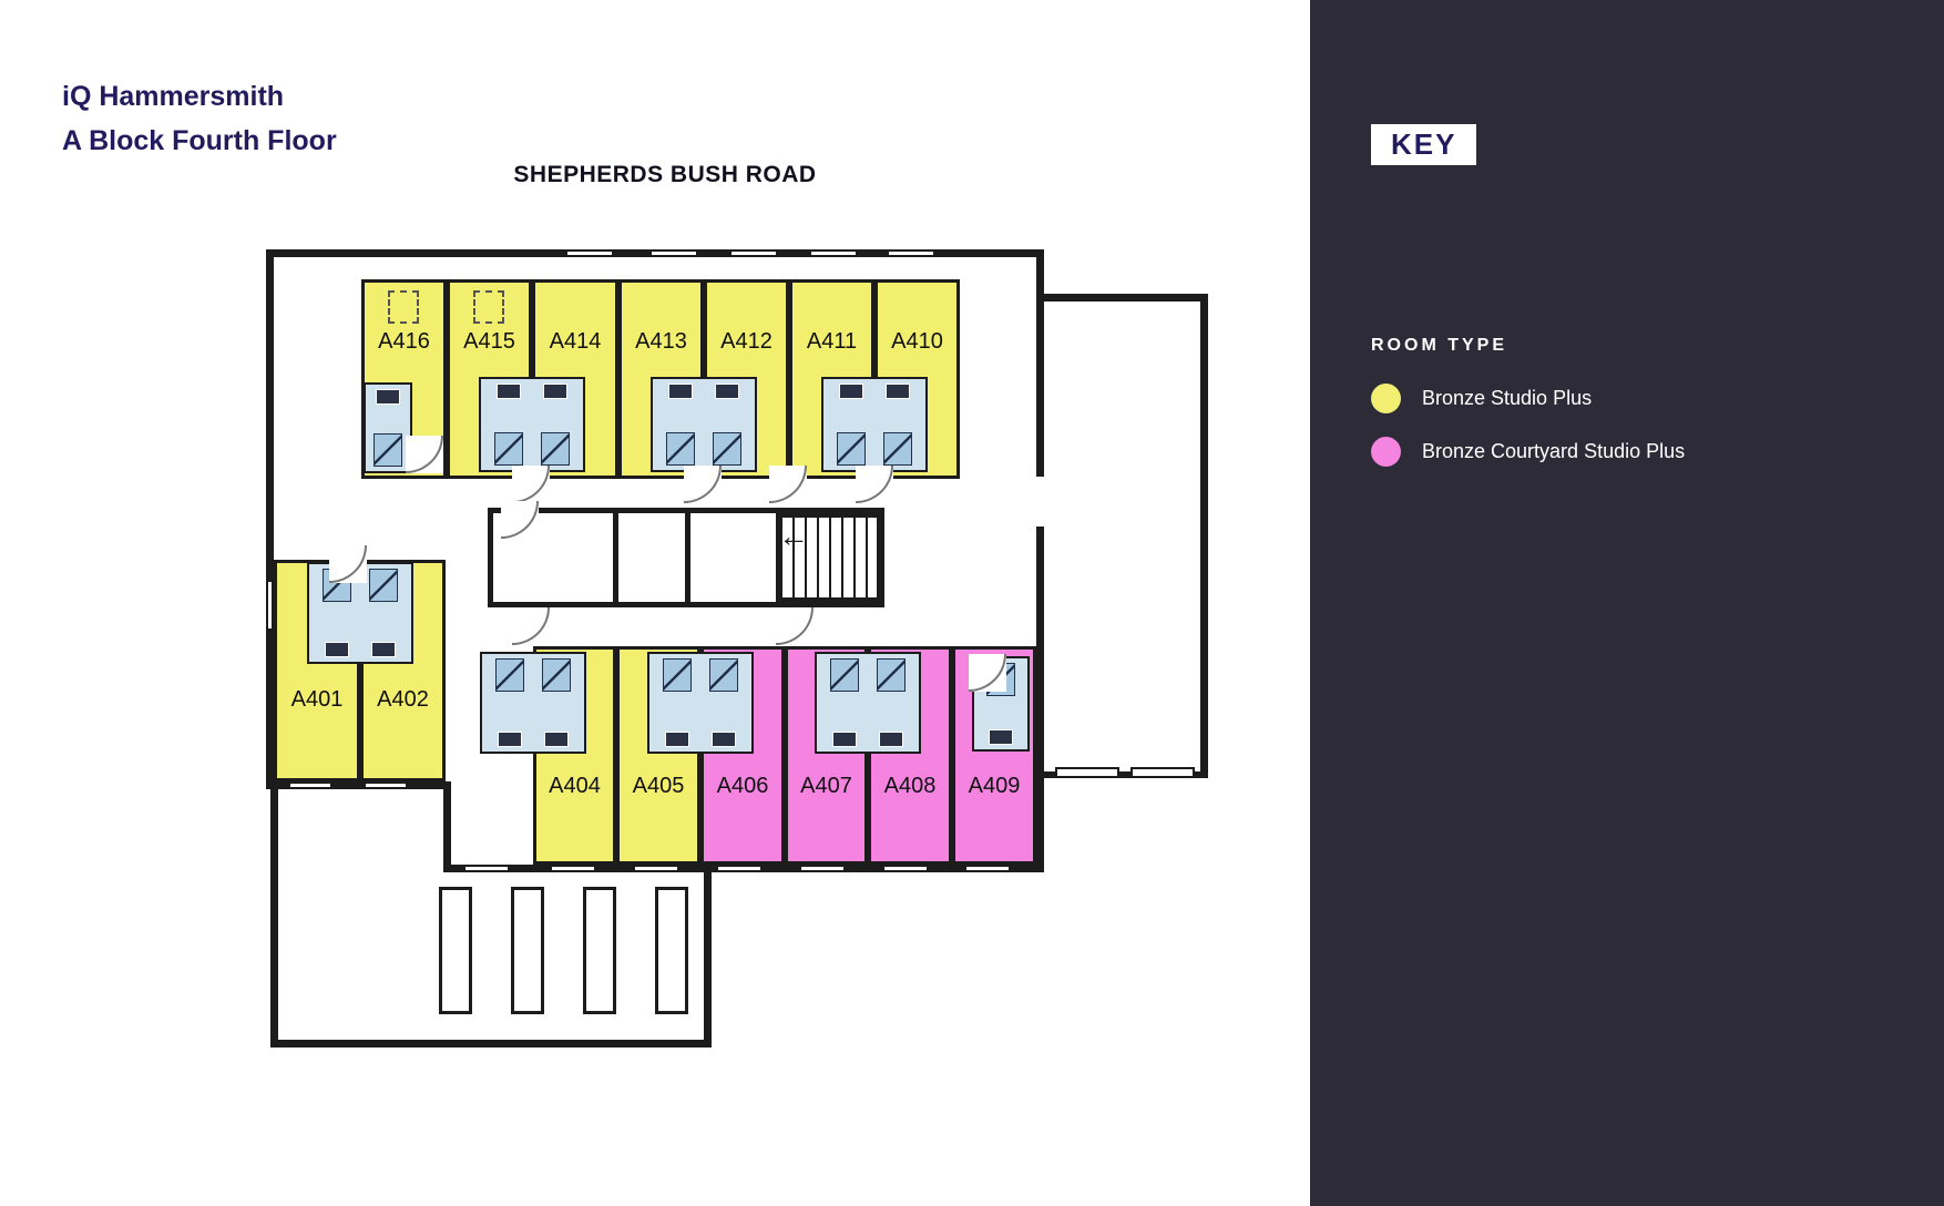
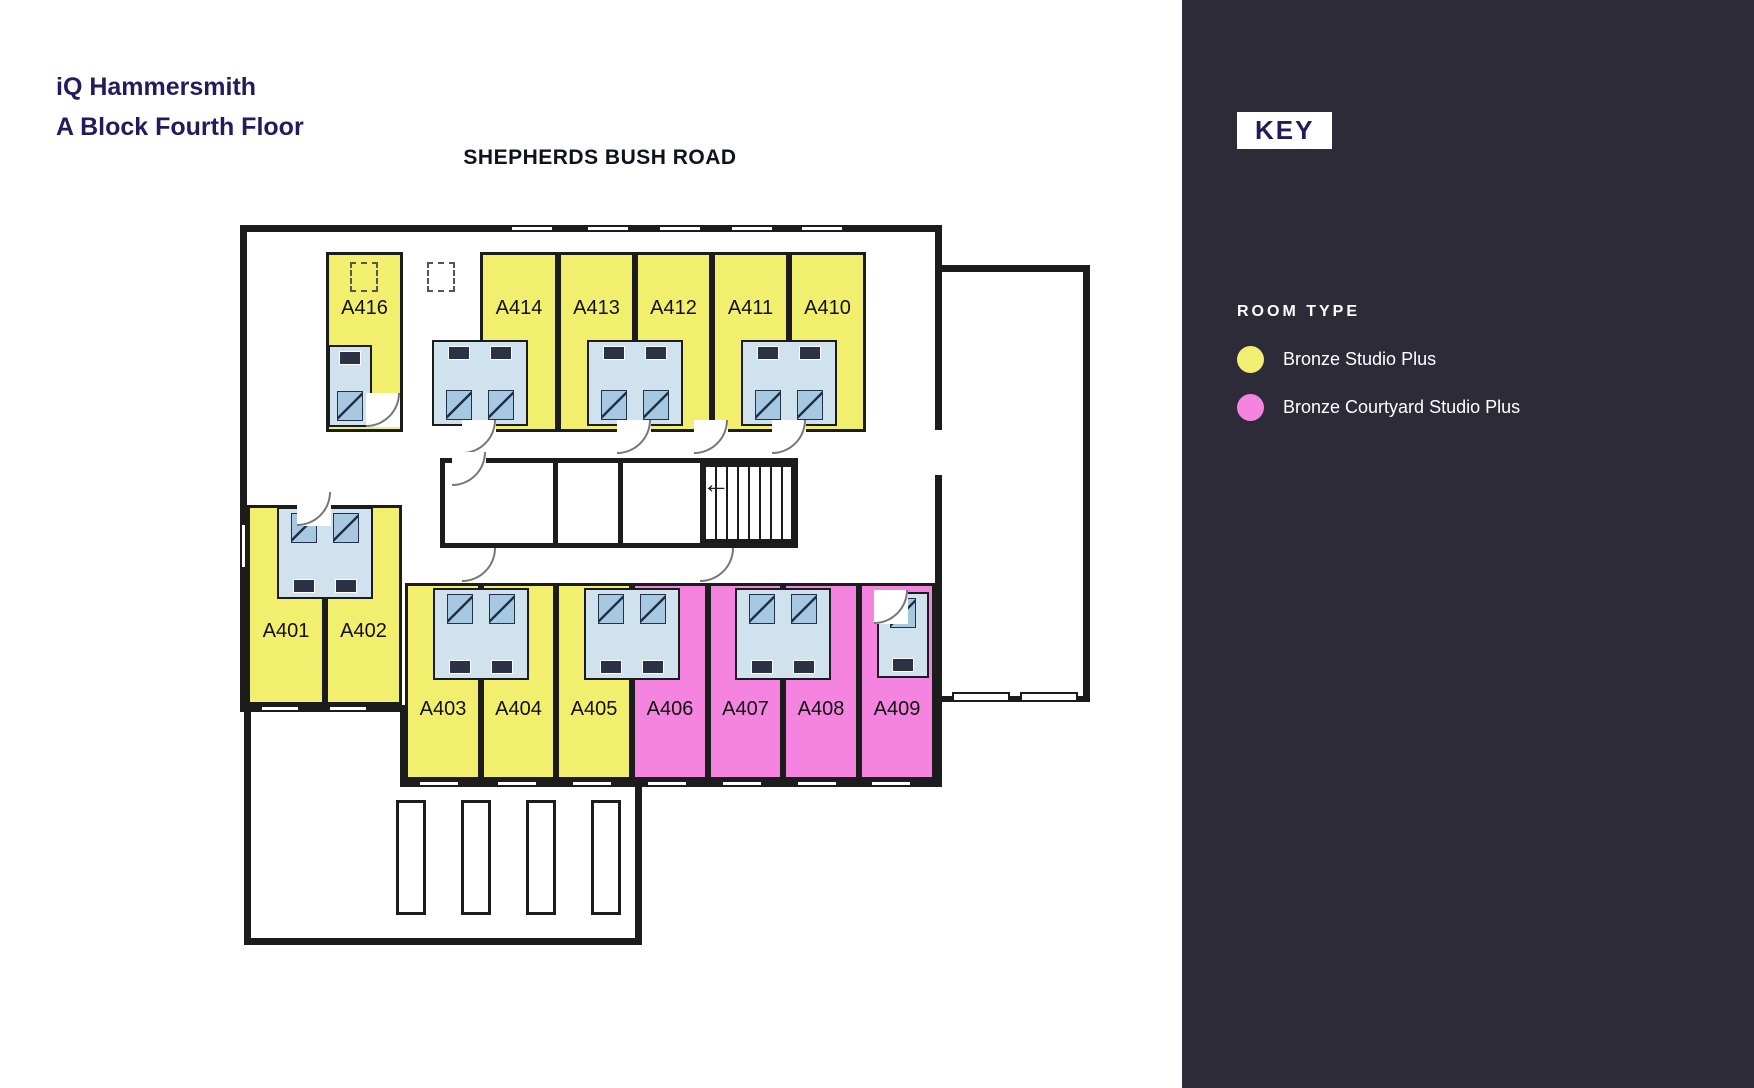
  iQ Hammersmith
  A Block Fourth Floor
  SHEPHERDS BUSH ROAD
  A416
- A415
  A414
  A413
  A412
  A411
  A410
  A401
  A402
+ A403
  A404
  A405
  A406
  A407
  A408
  A409
  ←
  KEY
  ROOM TYPE
  Bronze Studio Plus
  Bronze Courtyard Studio Plus
